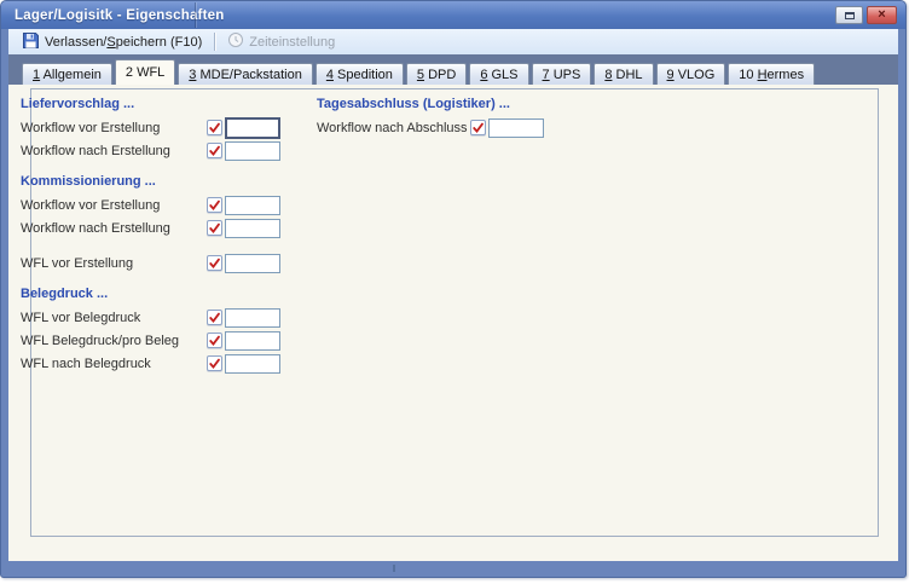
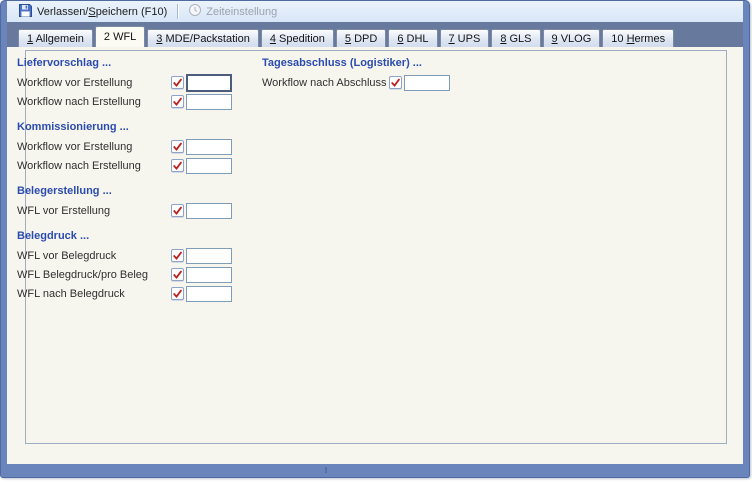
- Lager/Logisitk - Eigenschaften
- ×
  Verlassen/Speichern (F10)
  Zeiteinstellung
  1
  Allgemein
  2 WFL
  3
  MDE/Packstation
  4
  Spedition
  5
  DPD
  6
- GLS
+ DHL
  7
  UPS
  8
- DHL
+ GLS
  9
  VLOG
  10
  H
  ermes
  Liefervorschlag ...
  Workflow vor Erstellung
  Workflow nach Erstellung
  Kommissionierung ...
  Workflow vor Erstellung
  Workflow nach Erstellung
+ Belegerstellung ...
  WFL vor Erstellung
  Belegdruck ...
  WFL vor Belegdruck
  WFL Belegdruck/pro Beleg
  WFL nach Belegdruck
  Tagesabschluss (Logistiker) ...
  Workflow nach Abschluss
